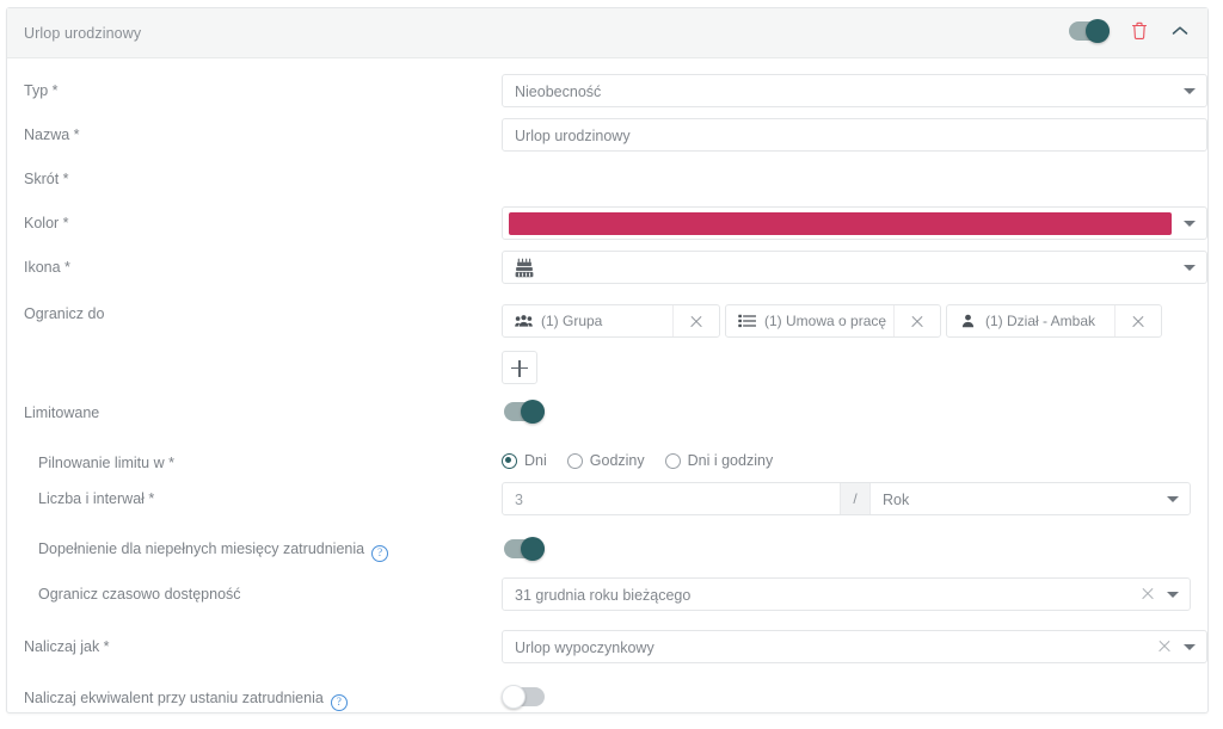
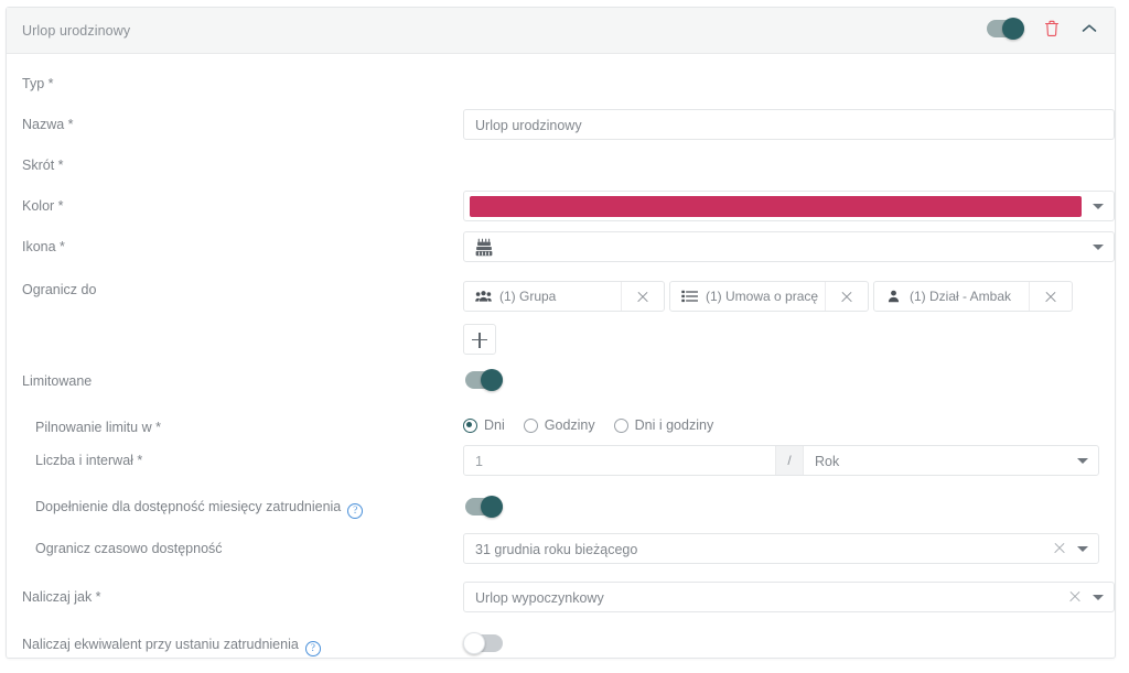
  Urlop urodzinowy
  Typ *
- Nieobecność
  Nazwa *
  Urlop urodzinowy
  Skrót *
  Kolor *
  Ikona *
  Ogranicz do
  (1) Grupa
  (1) Umowa o pracę
  (1) Dział - Ambak
  Limitowane
  Pilnowanie limitu w *
  Dni
  Godziny
  Dni i godziny
  Liczba i interwał *
- 3
+ 1
  /
  Rok
- Dopełnienie dla niepełnych miesięcy zatrudnienia ?
+ Dopełnienie dla dostępność miesięcy zatrudnienia ?
  Ogranicz czasowo dostępność
  31 grudnia roku bieżącego
  Naliczaj jak *
  Urlop wypoczynkowy
  Naliczaj ekwiwalent przy ustaniu zatrudnienia ?
